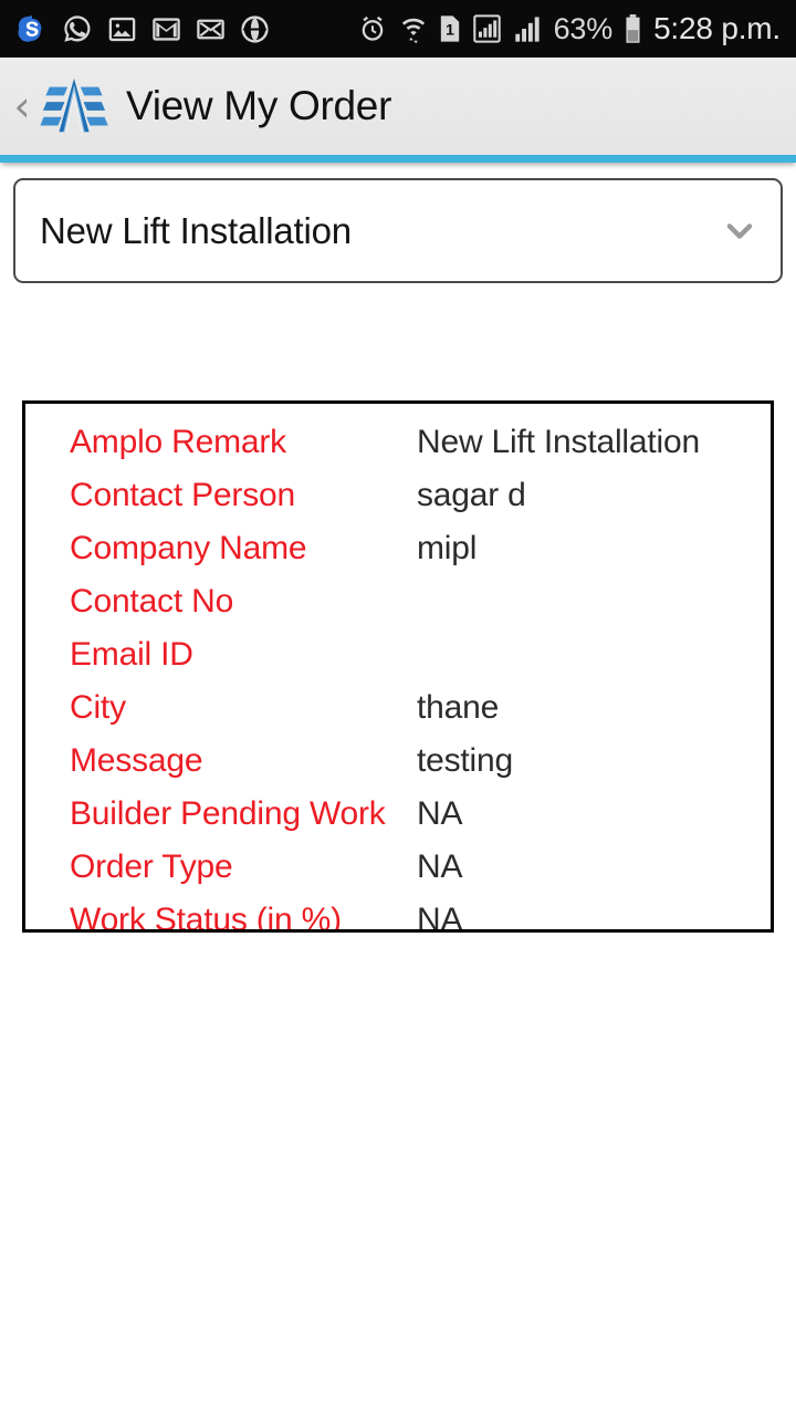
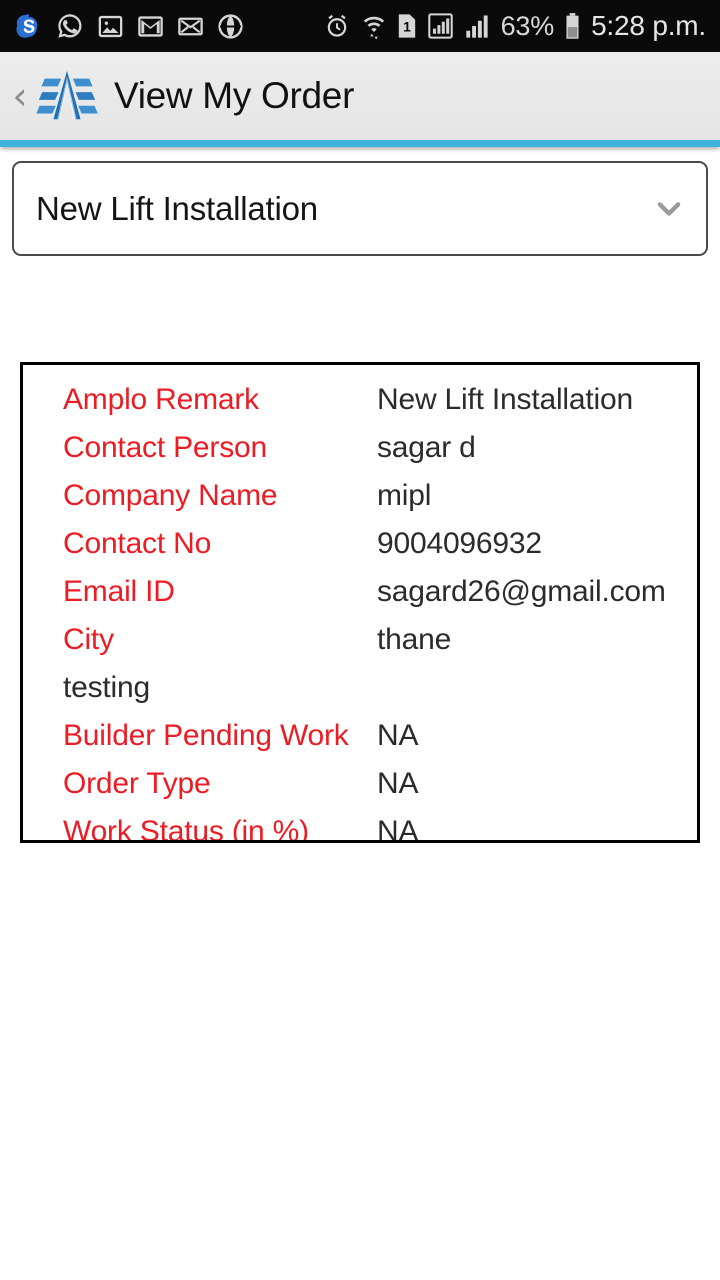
  1
  63%
  5:28 p.m.
  ‹
  View My Order
  New Lift Installation
  Amplo Remark
  New Lift Installation
  Contact Person
  sagar d
  Company Name
  mipl
  Contact No
+ 9004096932
  Email ID
+ sagard26@gmail.com
  City
  thane
- Message
  testing
  Builder Pending Work
  NA
  Order Type
  NA
  Work Status (in %)
  NA
